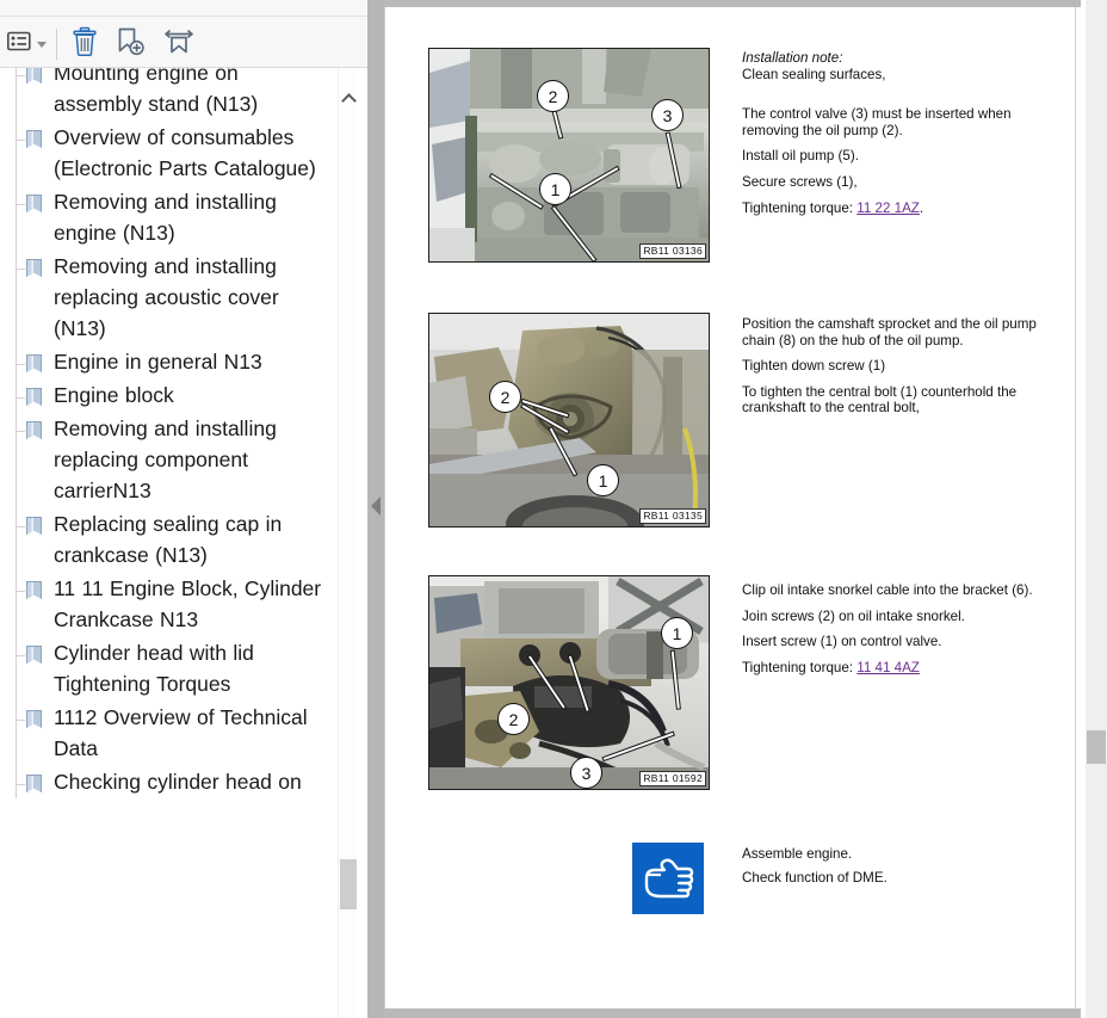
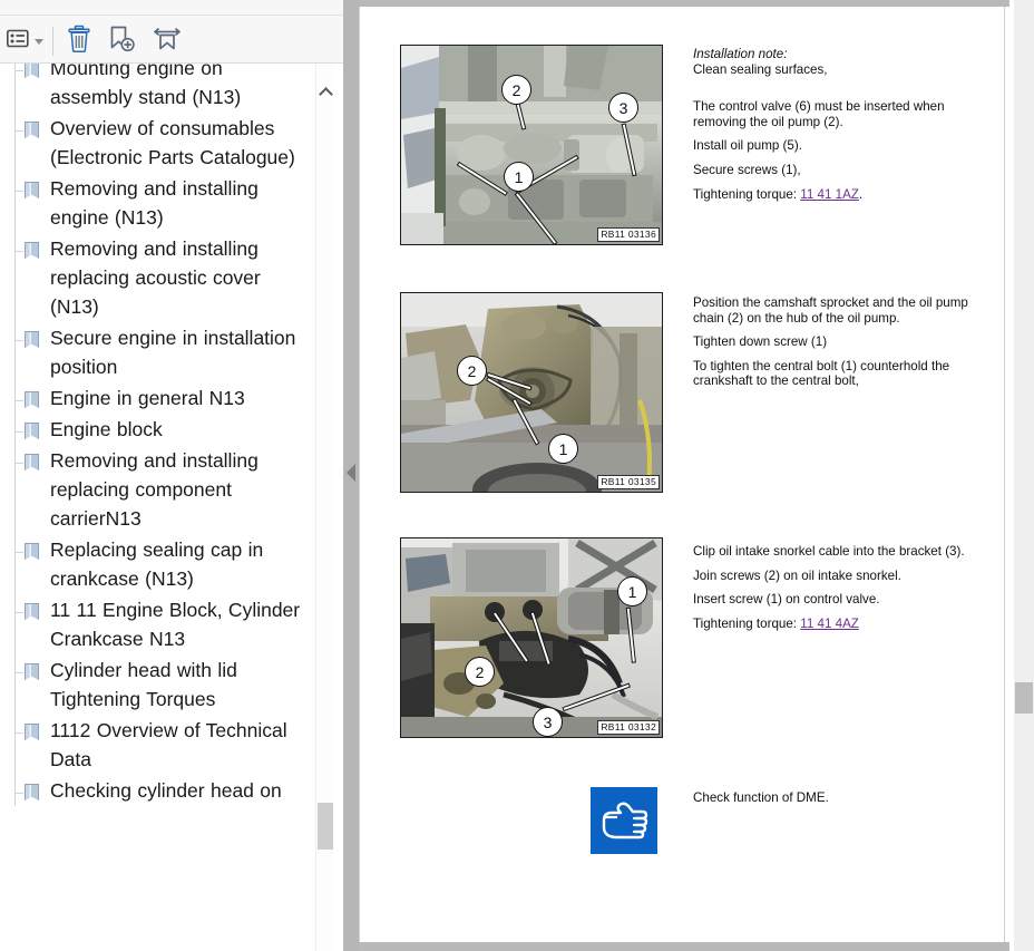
  Mounting engine on assembly stand (N13)
  Overview of consumables (Electronic Parts Catalogue)
  Removing and installing engine (N13)
  Removing and installing replacing acoustic cover (N13)
+ Secure engine in installation position
  Engine in general N13
  Engine block
  Removing and installing replacing component carrierN13
  Replacing sealing cap in crankcase (N13)
  11 11 Engine Block, Cylinder Crankcase N13
  Cylinder head with lid Tightening Torques
  1112 Overview of Technical Data
  Checking cylinder head on
  2
  3
  1
  RB11 03136
  Installation note:
  Clean sealing surfaces,
- The control valve (3) must be inserted when removing the oil pump (2).
+ The control valve (6) must be inserted when removing the oil pump (2).
  Install oil pump (5).
  Secure screws (1),
- Tightening torque: 11 22 1AZ.
+ Tightening torque: 11 41 1AZ.
  2
  1
  RB11 03135
- Position the camshaft sprocket and the oil pump chain (8) on the hub of the oil pump.
+ Position the camshaft sprocket and the oil pump chain (2) on the hub of the oil pump.
  Tighten down screw (1)
  To tighten the central bolt (1) counterhold the crankshaft to the central bolt,
  1
  2
  3
- RB11 01592
+ RB11 03132
- Clip oil intake snorkel cable into the bracket (6).
+ Clip oil intake snorkel cable into the bracket (3).
  Join screws (2) on oil intake snorkel.
  Insert screw (1) on control valve.
  Tightening torque: 11 41 4AZ
- Assemble engine.
  Check function of DME.
